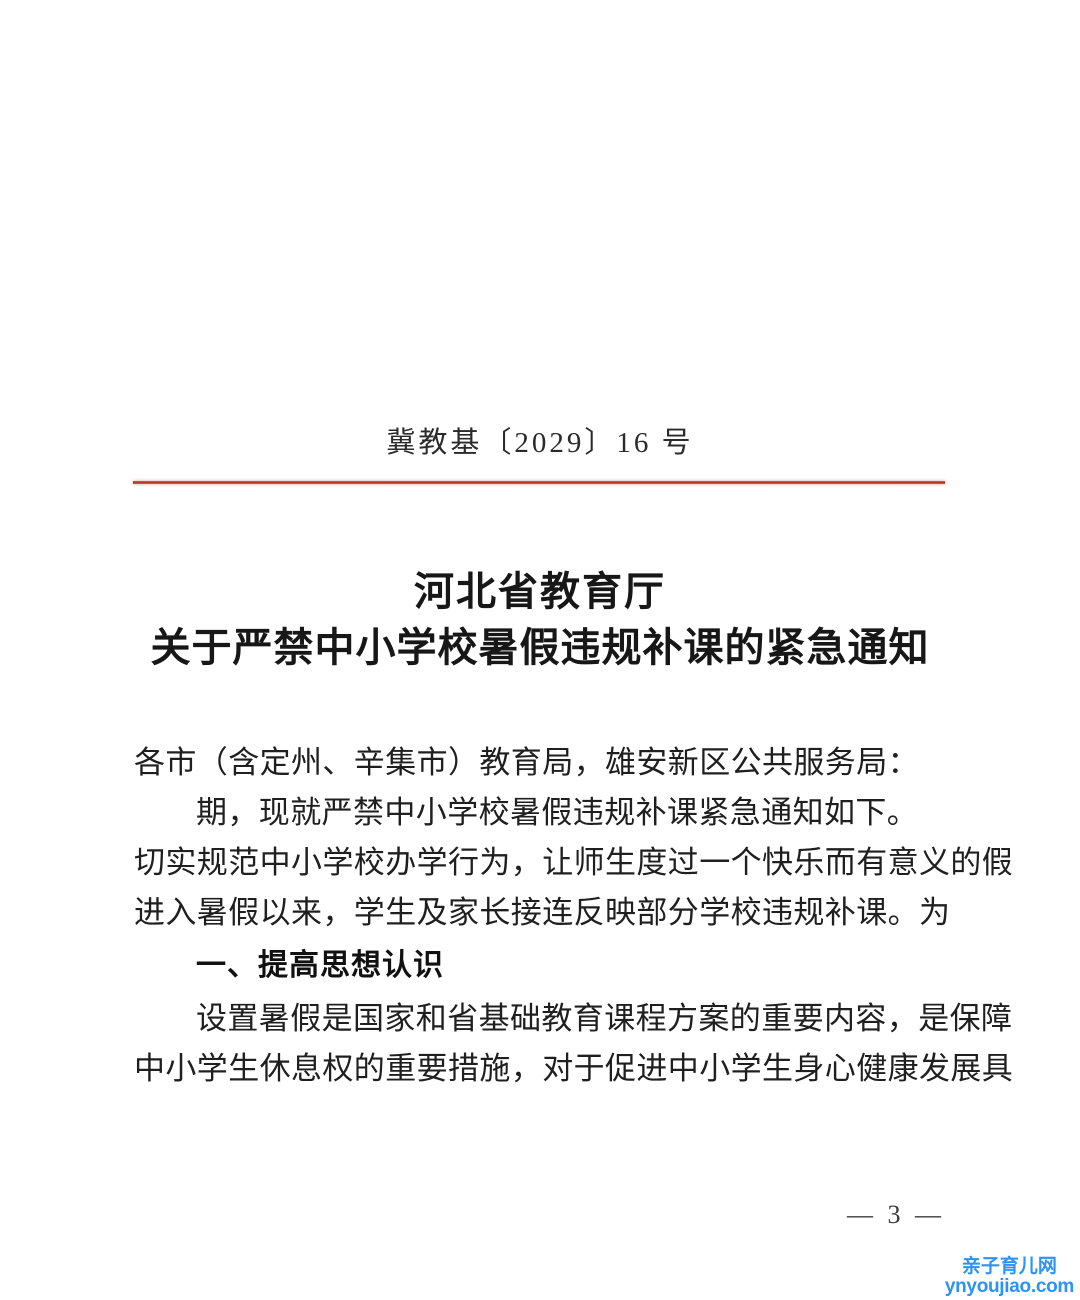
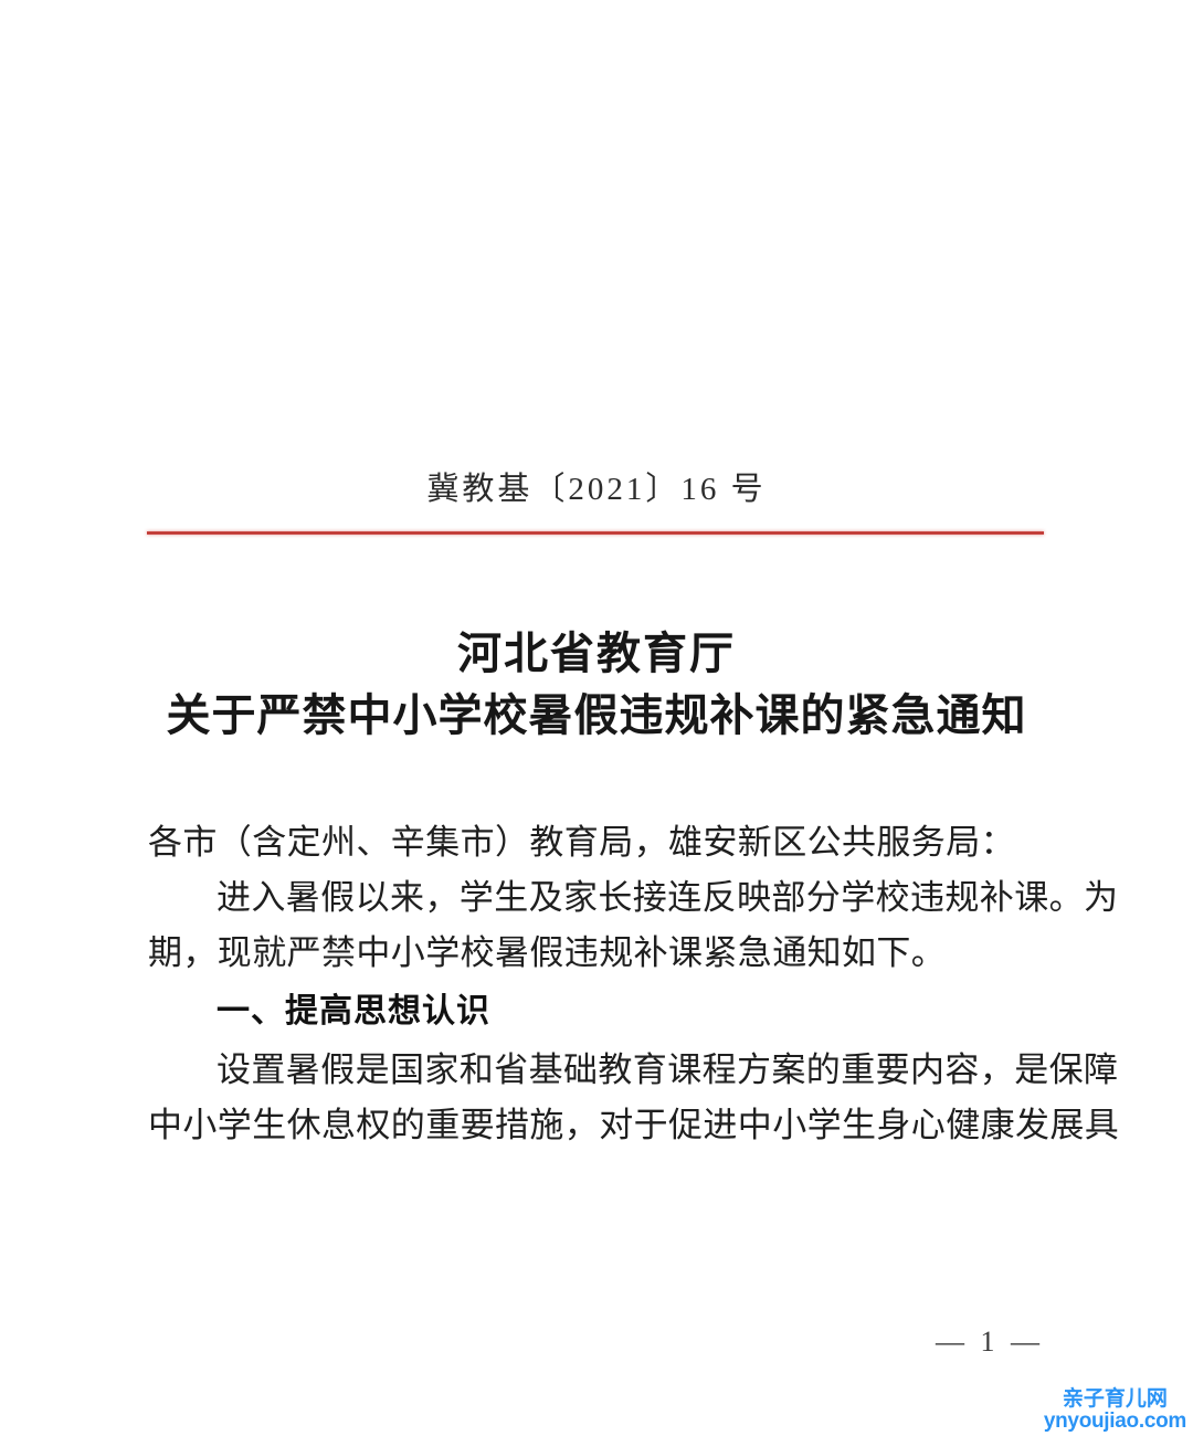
- 冀教基〔2029〕16 号
+ 冀教基〔2021〕16 号
  河北省教育厅
  关于严禁中小学校暑假违规补课的紧急通知
  各市（含定州、辛集市）教育局，雄安新区公共服务局：
- 期，现就严禁中小学校暑假违规补课紧急通知如下。
+ 进入暑假以来，学生及家长接连反映部分学校违规补课。为
- 切实规范中小学校办学行为，让师生度过一个快乐而有意义的假
- 进入暑假以来，学生及家长接连反映部分学校违规补课。为
+ 期，现就严禁中小学校暑假违规补课紧急通知如下。
  一、提高思想认识
  设置暑假是国家和省基础教育课程方案的重要内容，是保障
  中小学生休息权的重要措施，对于促进中小学生身心健康发展具
- — 3 —
+ — 1 —
  亲子育儿网
  ynyoujiao.com
